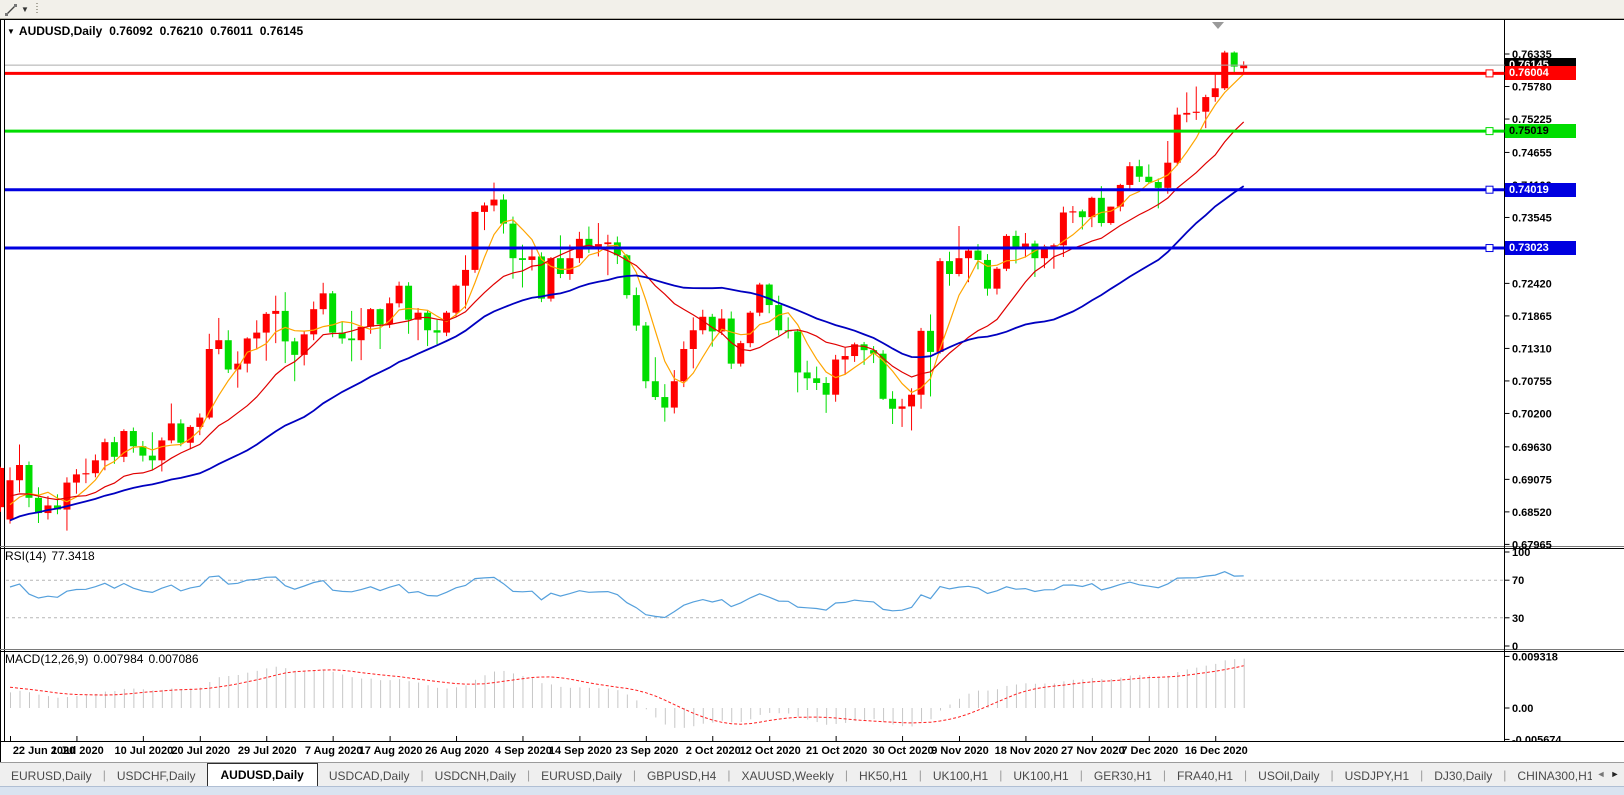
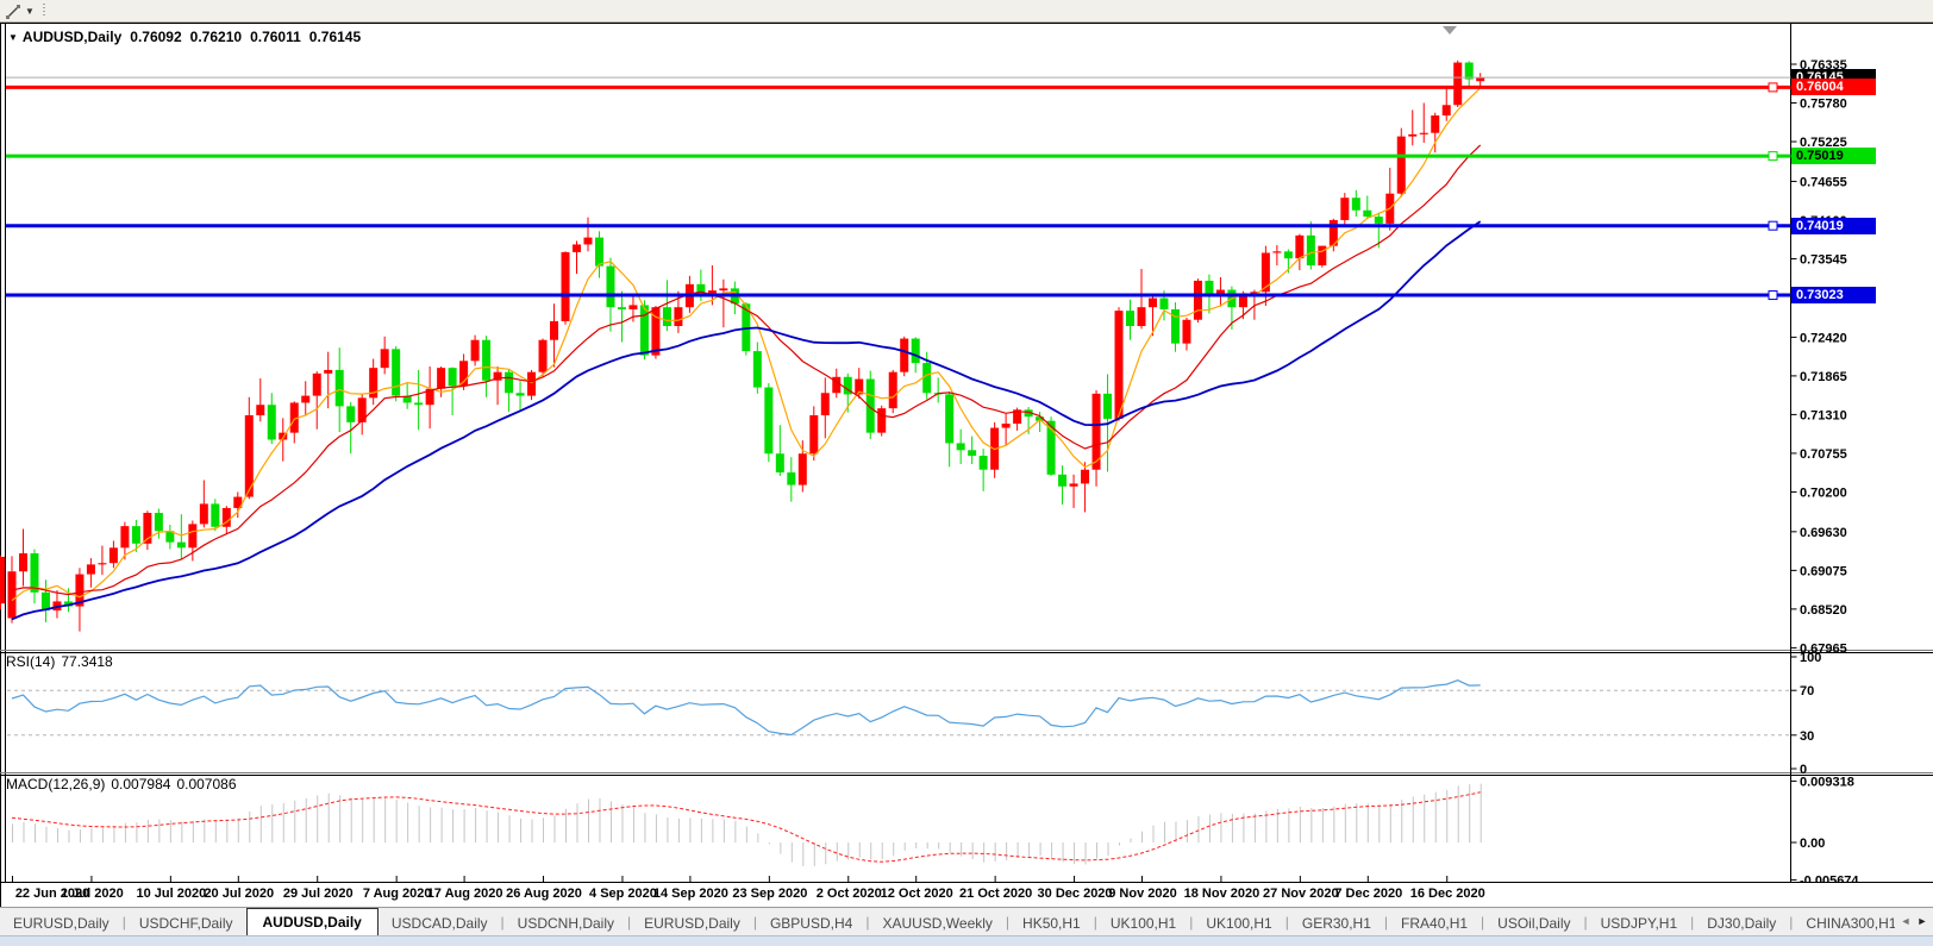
  ▼
  0.76335
  0.75780
  0.75225
  0.74655
  0.73545
  0.72420
  0.71865
  0.71310
  0.70755
  0.70200
  0.69630
  0.69075
  0.68520
  0.67965
  100
  70
  30
  0
  0.009318
  0.00
  -0.005674
  ▼ AUDUSD,Daily 0.76092 0.76210 0.76011 0.76145
  RSI(14) 77.3418
  MACD(12,26,9) 0.007984 0.007086
  0.76145
  0.76004
  0.75019
  0.74019
  0.73023
  22 Jun 2020
  1 Jul 2020
  10 Jul 2020
  20 Jul 2020
  29 Jul 2020
  7 Aug 2020
  17 Aug 2020
  26 Aug 2020
  4 Sep 2020
  14 Sep 2020
  23 Sep 2020
  2 Oct 2020
  12 Oct 2020
  21 Oct 2020
- 30 Oct 2020
+ 30 Dec 2020
  9 Nov 2020
  18 Nov 2020
  27 Nov 2020
  7 Dec 2020
  16 Dec 2020
  EURUSD,Daily
  |
  USDCHF,Daily
  AUDUSD,Daily
  USDCAD,Daily
  |
  USDCNH,Daily
  |
  EURUSD,Daily
  |
  GBPUSD,H4
  |
  XAUUSD,Weekly
  |
  HK50,H1
  |
  UK100,H1
  |
  UK100,H1
  |
  GER30,H1
  |
  FRA40,H1
  |
  USOil,Daily
  |
  USDJPY,H1
  |
  DJ30,Daily
  |
  CHINA300,H1
  ◄
  ►
